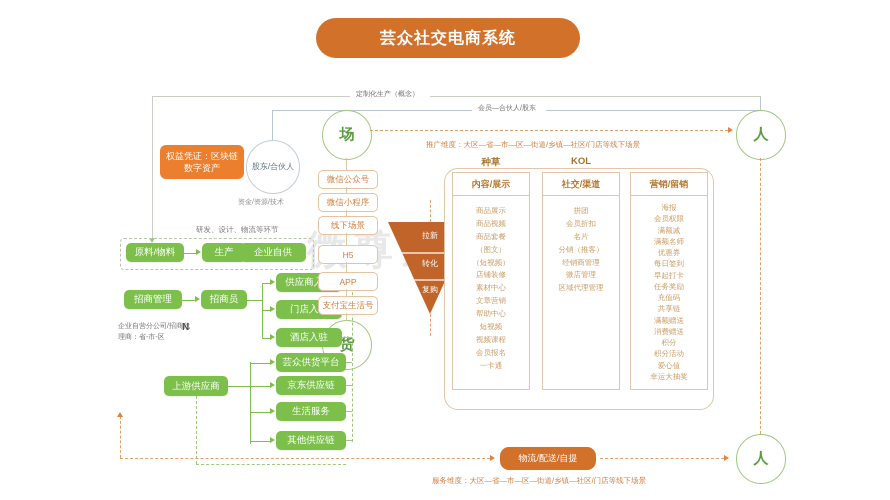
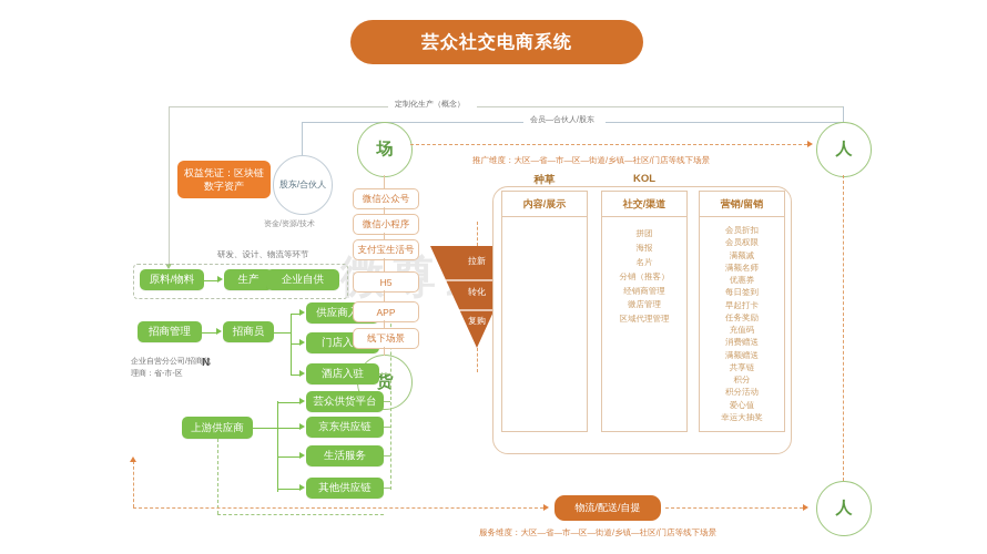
  芸众社交电商系统
  权益凭证：区块链数字资产
  股东/合伙人
  场
  货
  人
  人
  研发、设计、物流等环节
  原料/物料
  生产
  企业自供
  招商管理
  招商员
  N
  上游供应商
  门店入
  酒店入驻
  芸众供货平台
  京东供应链
  生活服务
  其他供应链
  微信公众号
  微信小程序
- 线下场景
+ 支付宝生活号
  H5
  APP
- 支付宝生活号
+ 线下场景
  拉新
  转化
  复购
  推广维度：大区—省—市—区—街道/乡镇—社区/门店等线下场景
  种草
  KOL
  内容/展示
- 商品展示
- 商品视频
- 商品套餐
- （图文）
- （短视频）
- 店铺装修
- 素材中心
- 文章营销
- 帮助中心
- 短视频
- 视频课程
- 会员报名
- 一卡通
  社交/渠道
  拼团
- 会员折扣
+ 海报
  名片
  分销（推客）
  经销商管理
  微店管理
  区域代理管理
  营销/留销
- 海报
+ 会员折扣
  会员权限
  满额减
  满额名师
  优惠券
  每日签到
  早起打卡
  任务奖励
  充值码
- 共享链
+ 消费赠送
  满额赠送
- 消费赠送
+ 共享链
  积分
  积分活动
  爱心值
  幸运大抽奖
  物流/配送/自提
  服务维度：大区—省—市—区—街道/乡镇—社区/门店等线下场景
